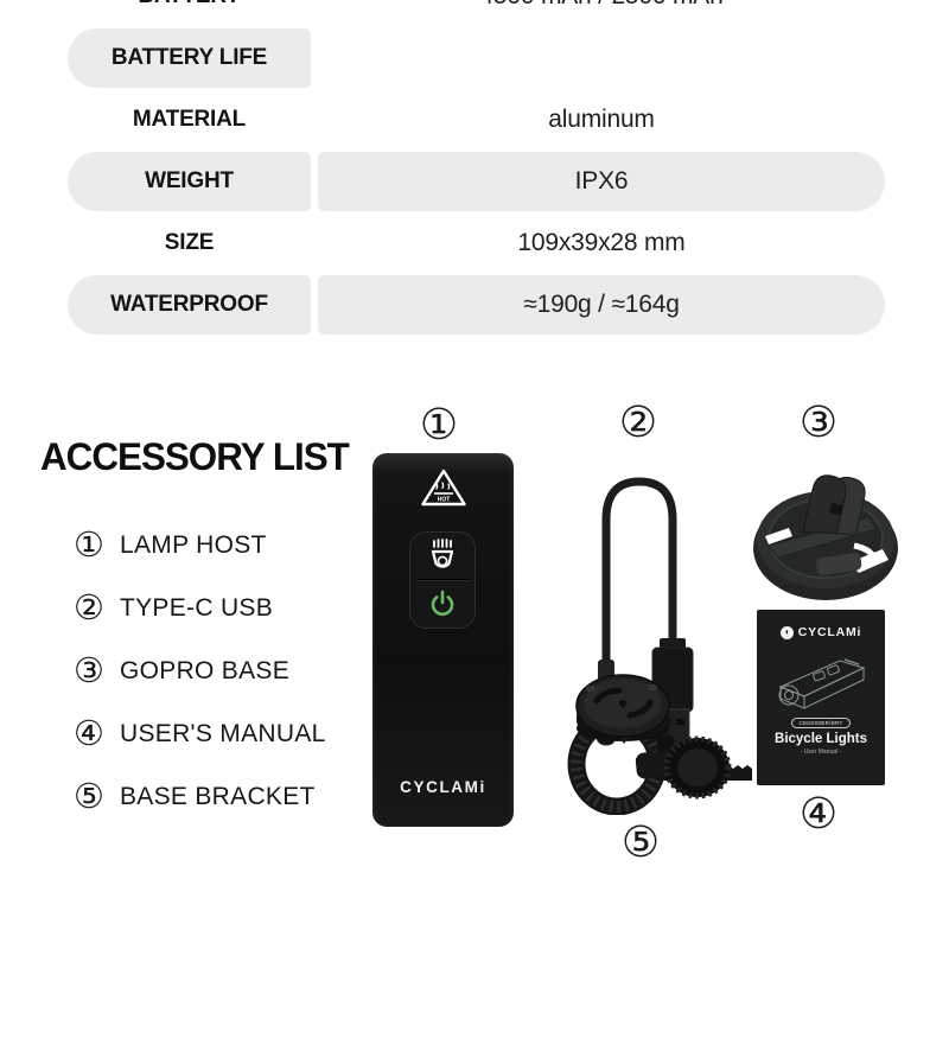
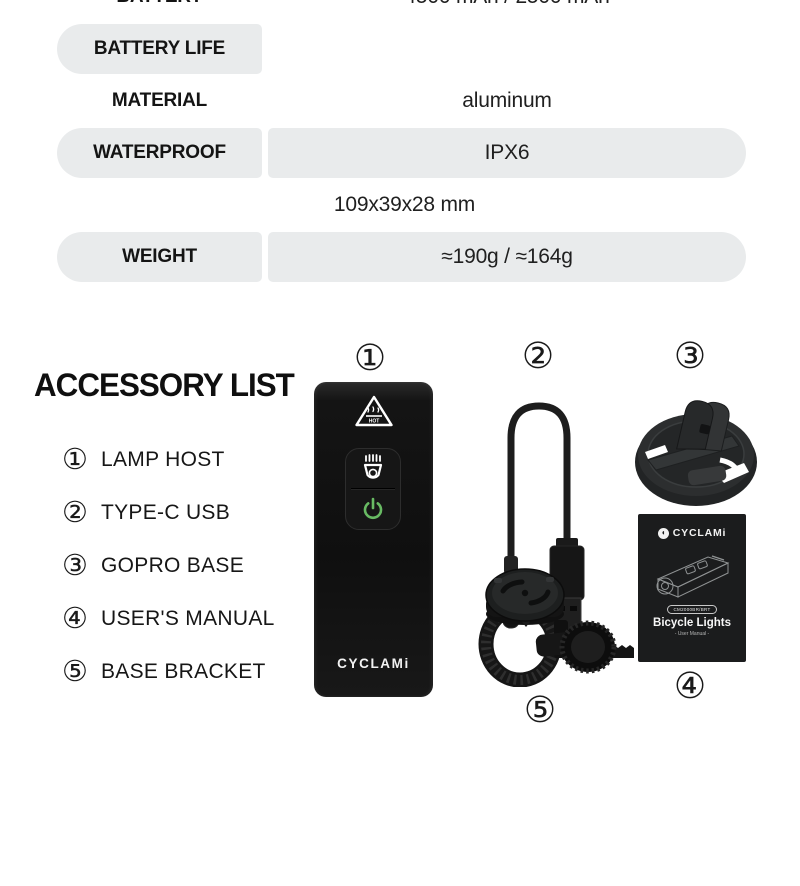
  BATTERY LIFE
  MATERIAL
  aluminum
- WEIGHT
+ WATERPROOF
  IPX6
- SIZE
  109x39x28 mm
- WATERPROOF
+ WEIGHT
  ≈190g / ≈164g
  ACCESSORY LIST
  ①
  LAMP HOST
  ②
  TYPE-C USB
  ③
  GOPRO BASE
  ④
  USER'S MANUAL
  ⑤
  BASE BRACKET
  ①
  ②
  ③
  ④
  ⑤
  CYCLAMi
  ◖
  CYCLAMi
  Bicycle Lights
